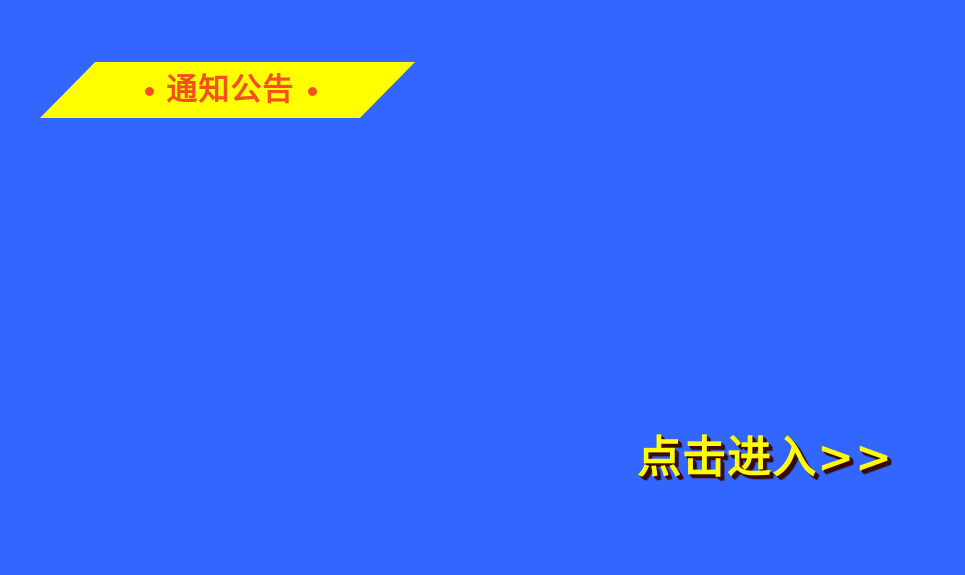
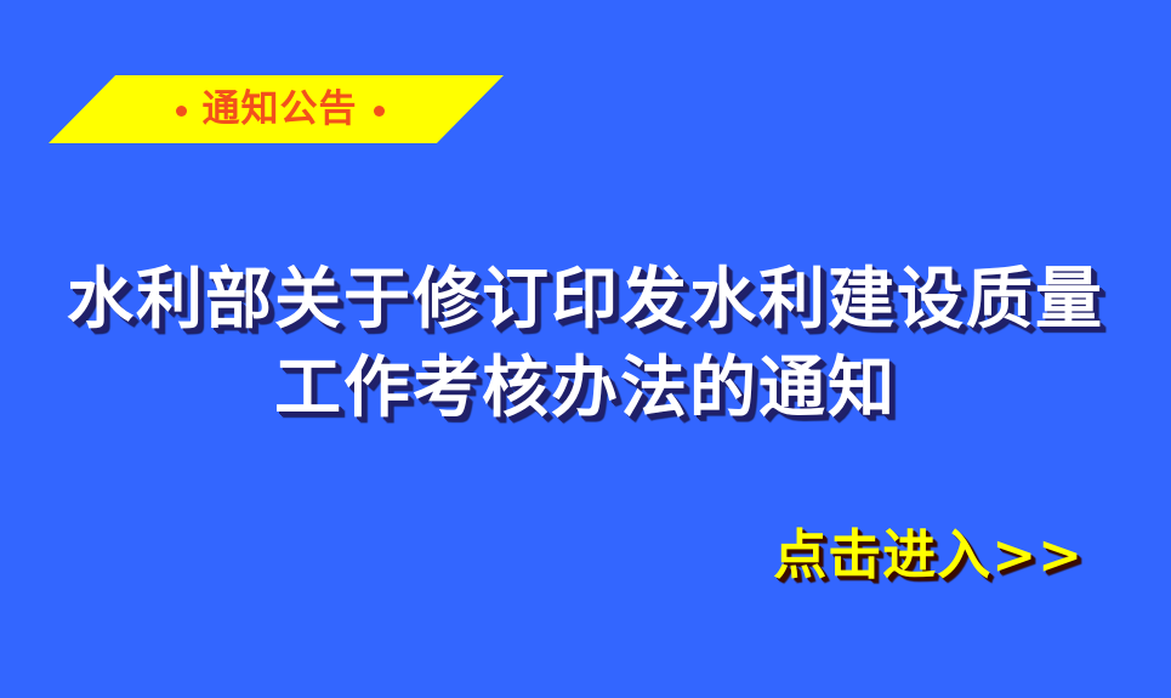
  通知公告
+ 水利部关于修订印发水利建设质量
+ 工作考核办法的通知
  点击进入>>
